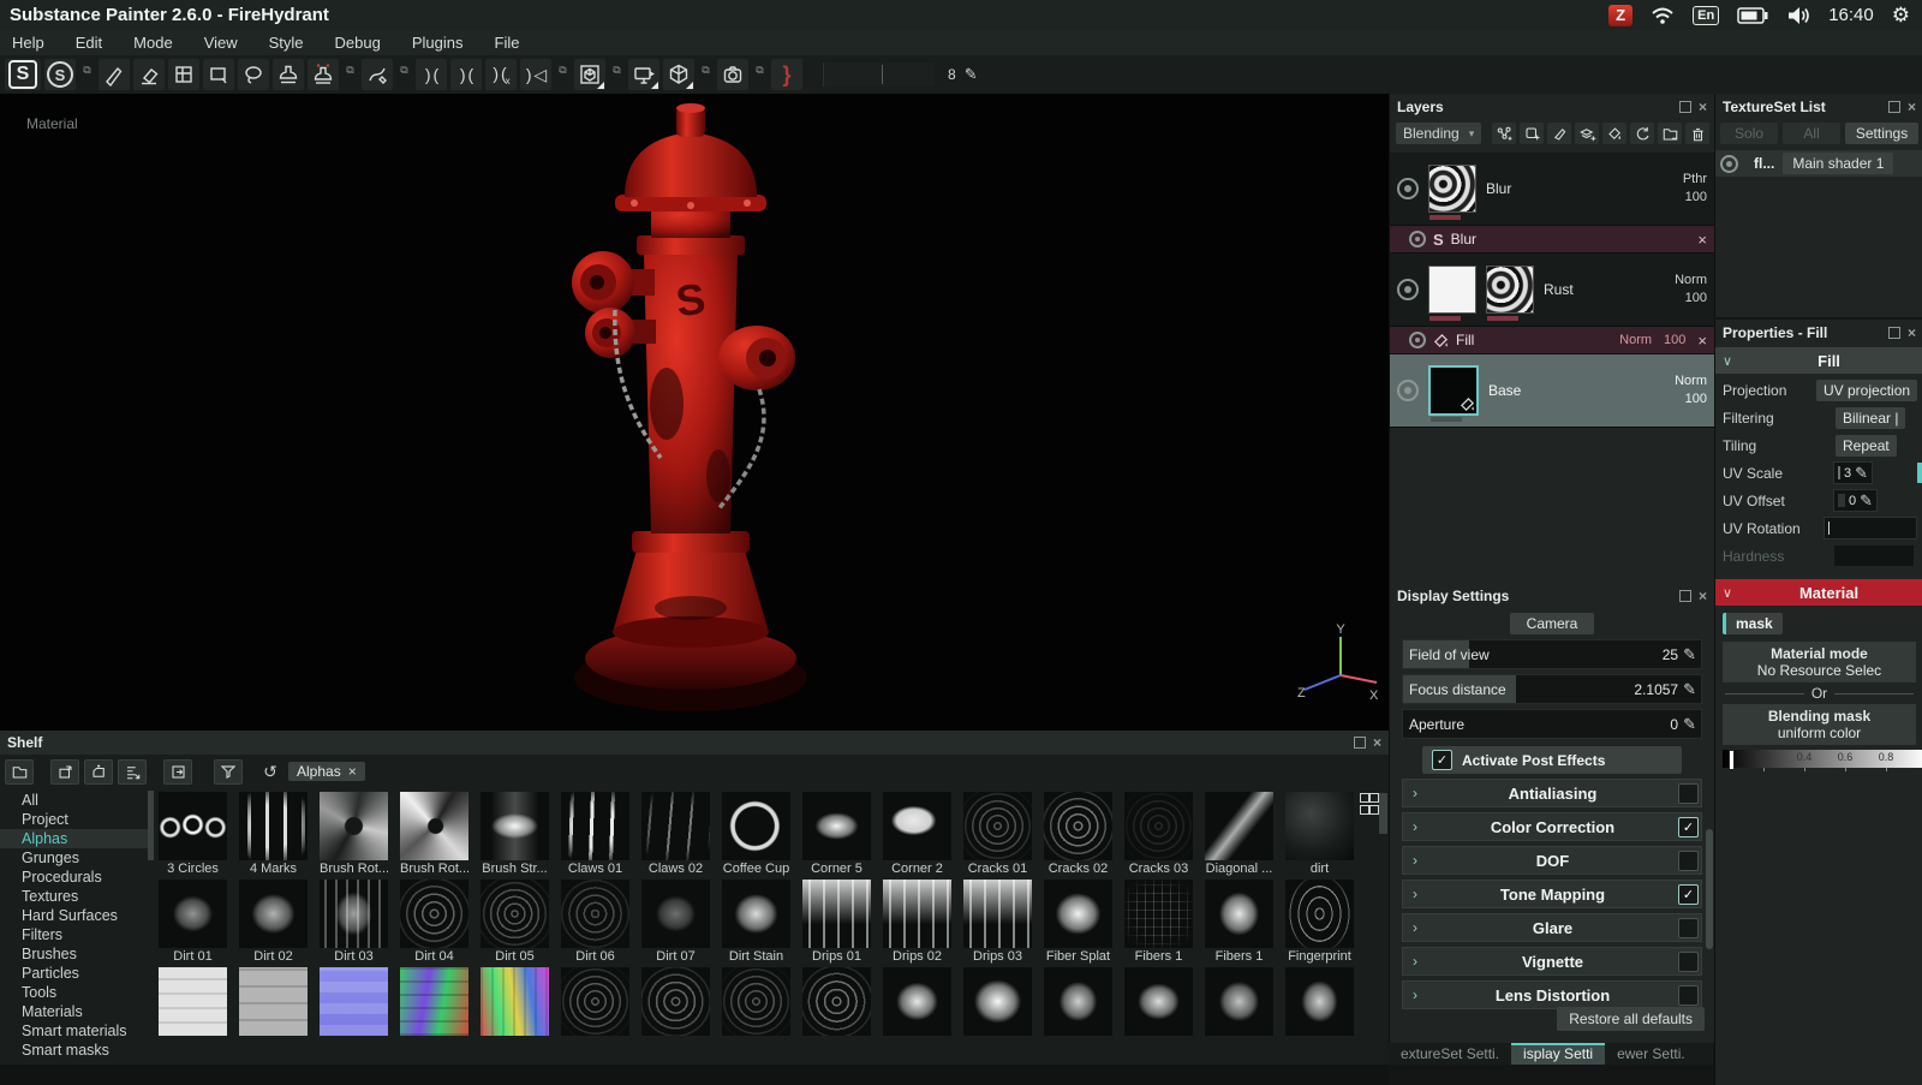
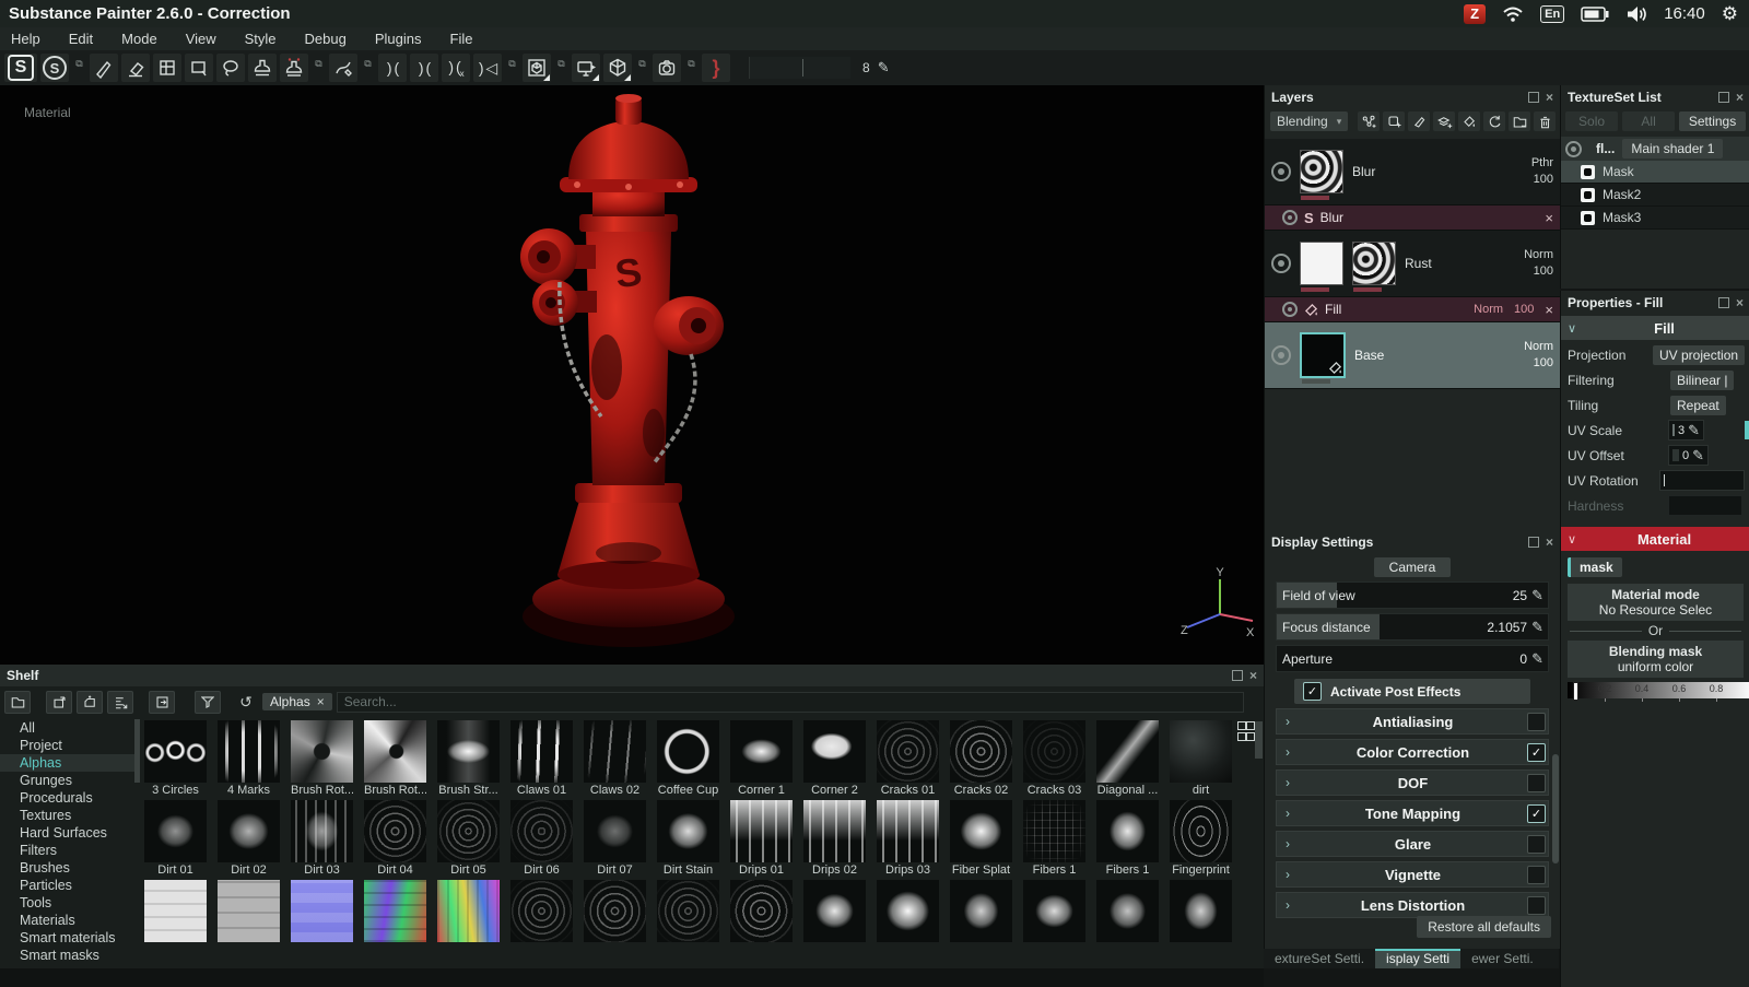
- Substance Painter 2.6.0 - FireHydrant
+ Substance Painter 2.6.0 - Correction
  Z
  En
  16:40
  ⚙
  Help
  Edit
  Mode
  View
  Style
  Debug
  Plugins
  File
  S
  S
  ⧉
  ⧉
  ⧉
  ) (
  ) (
  ) (x
  ) ◁
  ⧉
  ⧉
  ⧉
  ⧉
  }
  8
  ✎
  Material
  Y
  Z
  X
  Layers
  ×
  Blending
  ▾
  Blur
  Pthr
  100
  S
  Blur
  ×
  Rust
  Norm
  100
  Fill
  Norm
  100
  ×
  Base
  Norm
  100
  TextureSet List
  ×
  Solo
  All
  Settings
  fl...
  Main shader 1
+ Mask
+ Mask2
+ Mask3
  Properties - Fill
  ×
  ∨
  Fill
  Projection
  UV projection
  Filtering
  Bilinear |
  Tiling
  Repeat
  UV Scale
  3
  ✎
  UV Offset
  0
  ✎
  UV Rotation
  Hardness
  ∨
  Material
  mask
  Material mode
  No Resource Selec
  Or
  Blending mask
  uniform color
  0.4
  0.6
  0.8
  Display Settings
  ×
  Camera
  Field of view
  25
  ✎
  Focus distance
  2.1057
  ✎
  Aperture
  0
  ✎
  ✓
  Activate Post Effects
  ›
  Antialiasing
  ›
  Color Correction
  ✓
  ›
  DOF
  ›
  Tone Mapping
  ✓
  ›
  Glare
  ›
  Vignette
  ›
  Lens Distortion
  Restore all defaults
  extureSet Setti.
  isplay Setti
  ewer Setti.
  Shelf
  ×
  ↺
  Alphas
  ×
+ Search...
  All
  Project
  Alphas
  Grunges
  Procedurals
  Textures
  Hard Surfaces
  Filters
  Brushes
  Particles
  Tools
  Materials
  Smart materials
  Smart masks
  3 Circles
  4 Marks
  Brush Rot...
  Brush Rot...
  Brush Str...
  Claws 01
  Claws 02
  Coffee Cup
- Corner 5
+ Corner 1
  Corner 2
  Cracks 01
  Cracks 02
  Cracks 03
  Diagonal ...
  dirt
  Dirt 01
  Dirt 02
  Dirt 03
  Dirt 04
  Dirt 05
  Dirt 06
  Dirt 07
  Dirt Stain
  Drips 01
  Drips 02
  Drips 03
  Fiber Splat
  Fibers 1
  Fibers 1
  Fingerprint
